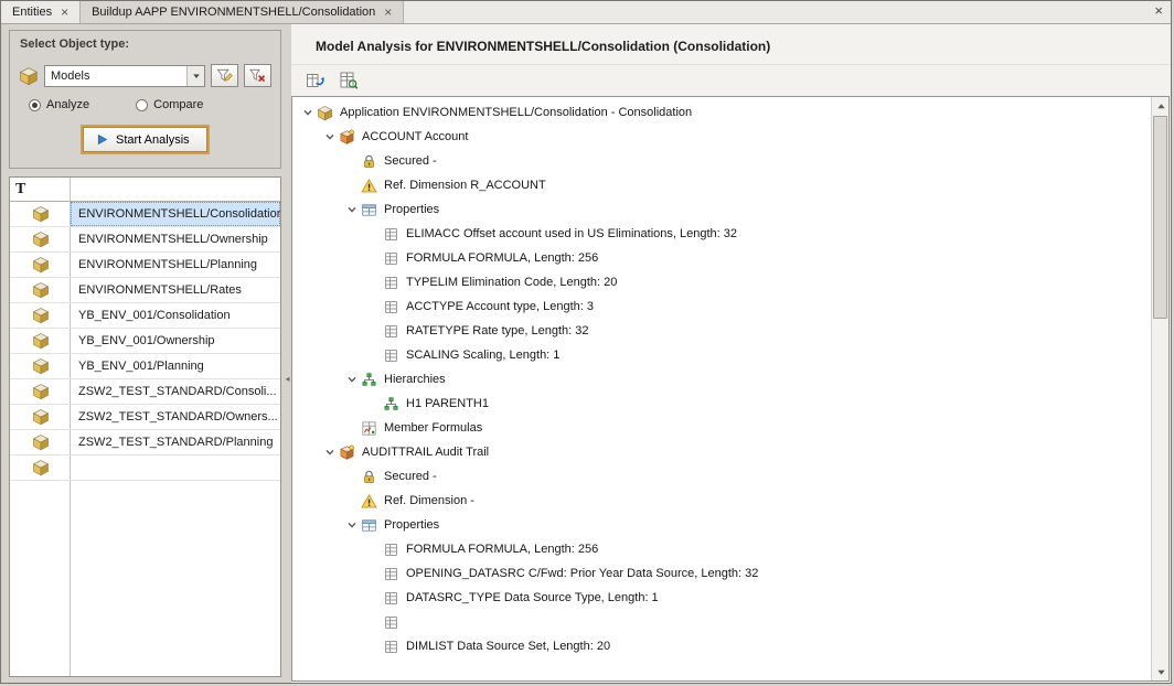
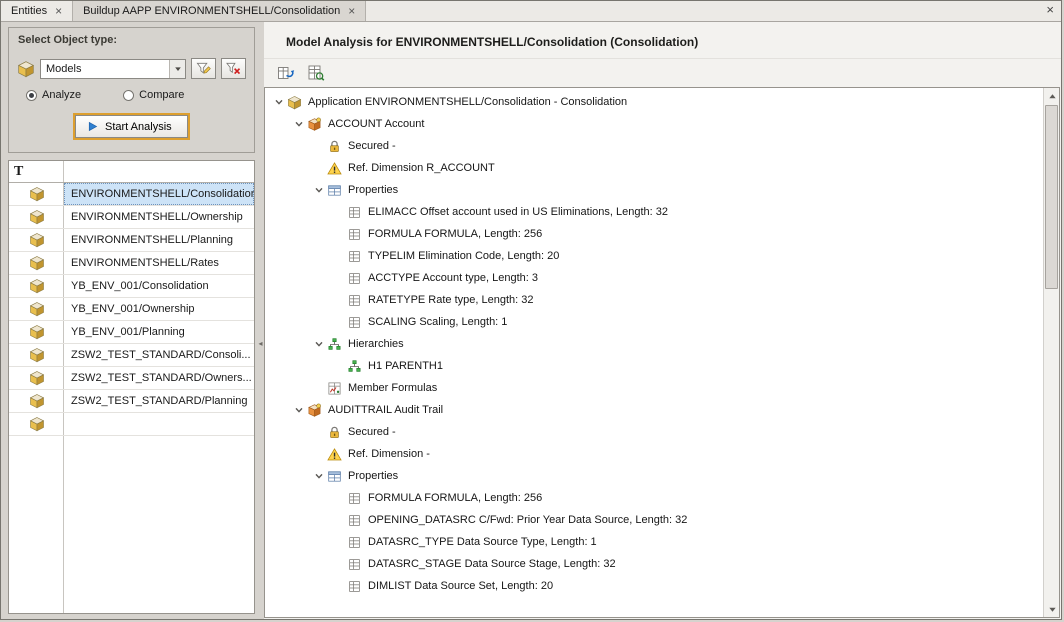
  Entities
  ×
  Buildup AAPP ENVIRONMENTSHELL/Consolidation
  ×
  ×
  Select Object type:
  Models
  Analyze
  Compare
  Start Analysis
  T
  ENVIRONMENTSHELL/Consolidation
  ENVIRONMENTSHELL/Ownership
  ENVIRONMENTSHELL/Planning
  ENVIRONMENTSHELL/Rates
  YB_ENV_001/Consolidation
  YB_ENV_001/Ownership
  YB_ENV_001/Planning
  ZSW2_TEST_STANDARD/Consoli...
  ZSW2_TEST_STANDARD/Owners...
  ZSW2_TEST_STANDARD/Planning
  ◂
  Model Analysis for ENVIRONMENTSHELL/Consolidation (Consolidation)
  Application ENVIRONMENTSHELL/Consolidation - Consolidation
  ACCOUNT Account
  Secured -
  Ref. Dimension R_ACCOUNT
  Properties
  ELIMACC Offset account used in US Eliminations, Length: 32
  FORMULA FORMULA, Length: 256
  TYPELIM Elimination Code, Length: 20
  ACCTYPE Account type, Length: 3
  RATETYPE Rate type, Length: 32
  SCALING Scaling, Length: 1
  Hierarchies
  H1 PARENTH1
  Member Formulas
  AUDITTRAIL Audit Trail
  Secured -
  Ref. Dimension -
  Properties
  FORMULA FORMULA, Length: 256
  OPENING_DATASRC C/Fwd: Prior Year Data Source, Length: 32
  DATASRC_TYPE Data Source Type, Length: 1
+ DATASRC_STAGE Data Source Stage, Length: 32
  DIMLIST Data Source Set, Length: 20
